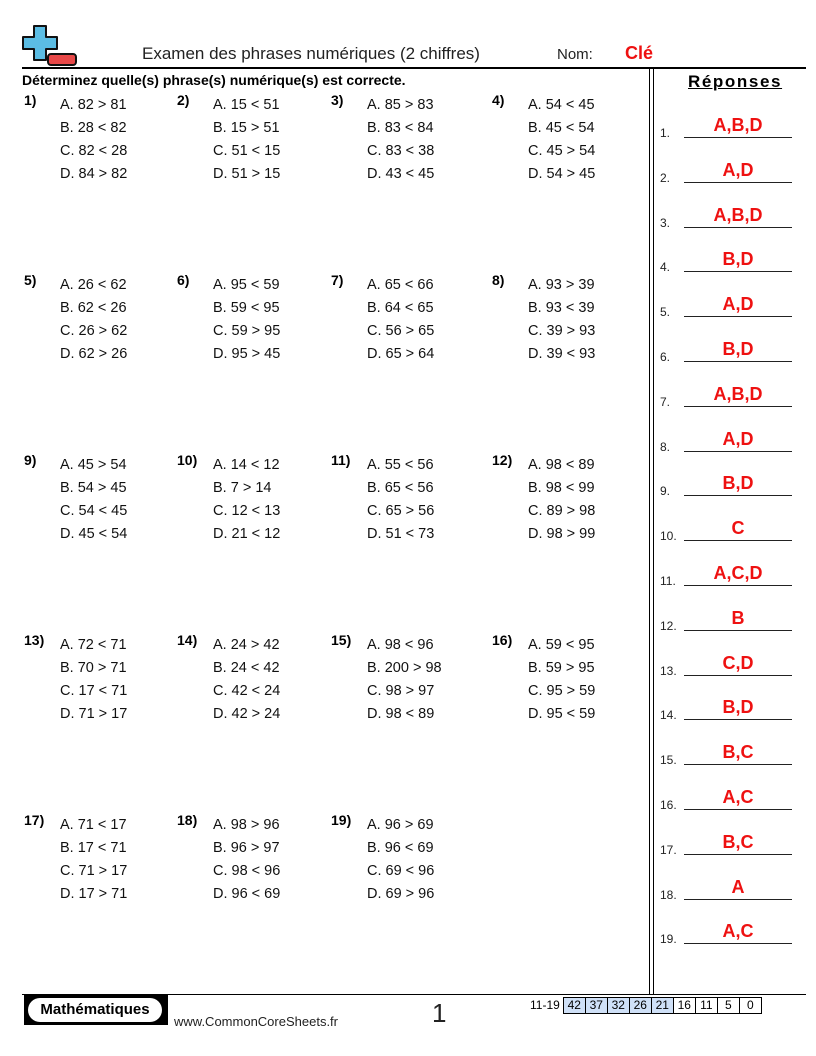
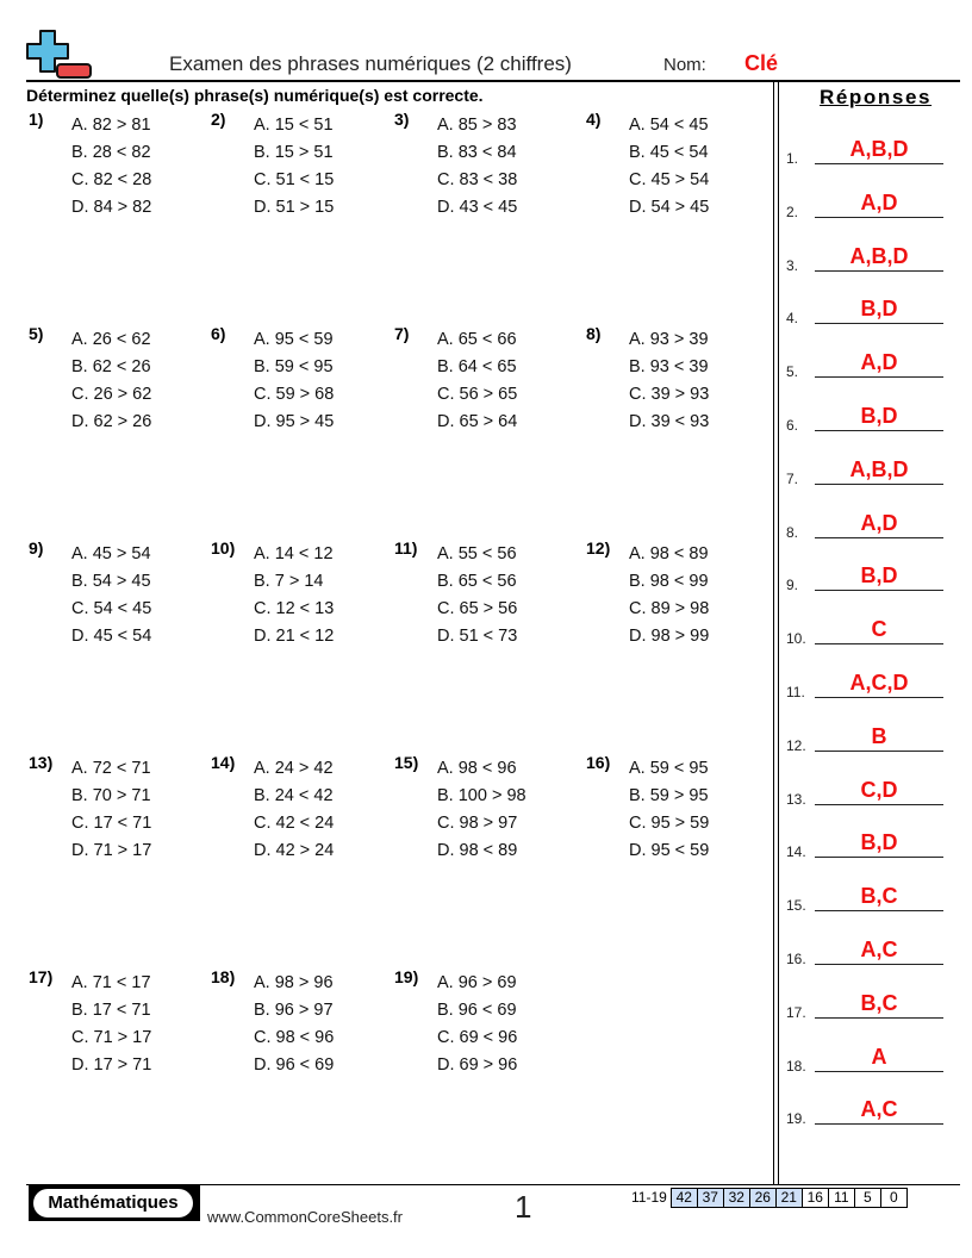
  Examen des phrases numériques (2 chiffres)
  Nom:
  Clé
  Déterminez quelle(s) phrase(s) numérique(s) est correcte.
  Réponses
  1)
  A. 82 > 81
  B. 28 < 82
  C. 82 < 28
  D. 84 > 82
  2)
  A. 15 < 51
  B. 15 > 51
  C. 51 < 15
  D. 51 > 15
  3)
  A. 85 > 83
  B. 83 < 84
  C. 83 < 38
  D. 43 < 45
  4)
  A. 54 < 45
  B. 45 < 54
  C. 45 > 54
  D. 54 > 45
  5)
  A. 26 < 62
  B. 62 < 26
  C. 26 > 62
  D. 62 > 26
  6)
  A. 95 < 59
  B. 59 < 95
- C. 59 > 95
+ C. 59 > 68
  D. 95 > 45
  7)
  A. 65 < 66
  B. 64 < 65
  C. 56 > 65
  D. 65 > 64
  8)
  A. 93 > 39
  B. 93 < 39
  C. 39 > 93
  D. 39 < 93
  9)
  A. 45 > 54
  B. 54 > 45
  C. 54 < 45
  D. 45 < 54
  10)
  A. 14 < 12
  B. 7 > 14
  C. 12 < 13
  D. 21 < 12
  11)
  A. 55 < 56
  B. 65 < 56
  C. 65 > 56
  D. 51 < 73
  12)
  A. 98 < 89
  B. 98 < 99
  C. 89 > 98
  D. 98 > 99
  13)
  A. 72 < 71
  B. 70 > 71
  C. 17 < 71
  D. 71 > 17
  14)
  A. 24 > 42
  B. 24 < 42
  C. 42 < 24
  D. 42 > 24
  15)
  A. 98 < 96
- B. 200 > 98
+ B. 100 > 98
  C. 98 > 97
  D. 98 < 89
  16)
  A. 59 < 95
  B. 59 > 95
  C. 95 > 59
  D. 95 < 59
  17)
  A. 71 < 17
  B. 17 < 71
  C. 71 > 17
  D. 17 > 71
  18)
  A. 98 > 96
  B. 96 > 97
  C. 98 < 96
  D. 96 < 69
  19)
  A. 96 > 69
  B. 96 < 69
  C. 69 < 96
  D. 69 > 96
  1.
  A,B,D
  2.
  A,D
  3.
  A,B,D
  4.
  B,D
  5.
  A,D
  6.
  B,D
  7.
  A,B,D
  8.
  A,D
  9.
  B,D
  10.
  C
  11.
  A,C,D
  12.
  B
  13.
  C,D
  14.
  B,D
  15.
  B,C
  16.
  A,C
  17.
  B,C
  18.
  A
  19.
  A,C
  Mathématiques
  www.CommonCoreSheets.fr
  1
  11-19	42	37	32	26	21	16	11	5	0
